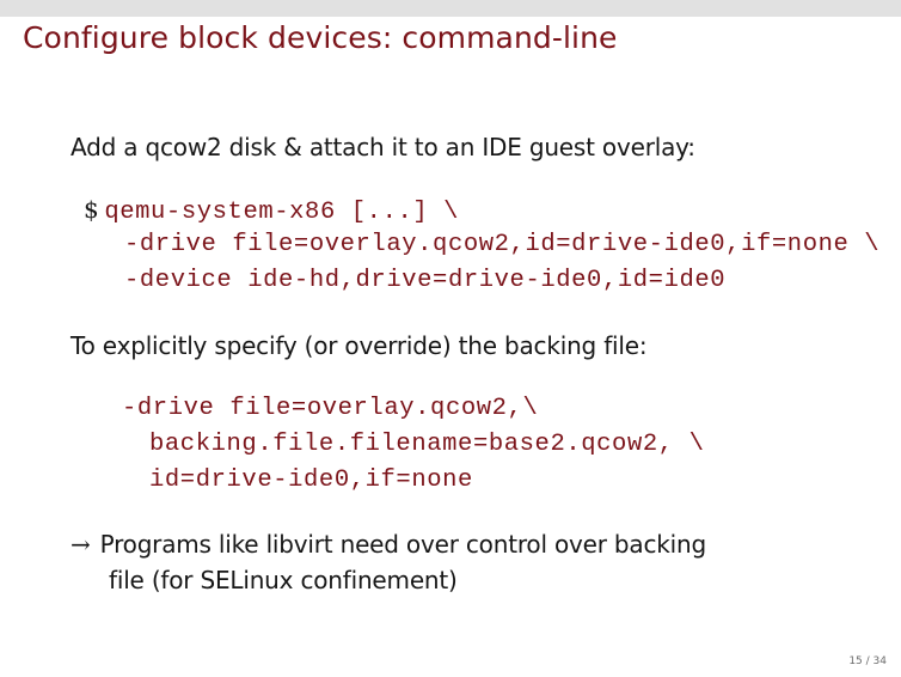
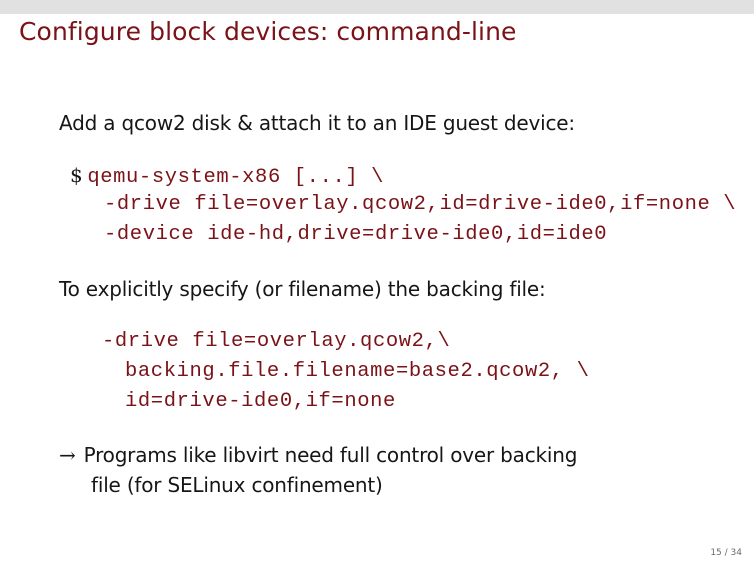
  Configure block devices: command-line
- Add a qcow2 disk & attach it to an IDE guest overlay:
+ Add a qcow2 disk & attach it to an IDE guest device:
  $ qemu-system-x86 [...] \
  -drive file=overlay.qcow2,id=drive-ide0,if=none \
  -device ide-hd,drive=drive-ide0,id=ide0
- To explicitly specify (or override) the backing file:
+ To explicitly specify (or filename) the backing file:
  -drive file=overlay.qcow2,\
  backing.file.filename=base2.qcow2, \
  id=drive-ide0,if=none
- → Programs like libvirt need over control over backing
+ → Programs like libvirt need full control over backing
  file (for SELinux confinement)
  15 / 34
